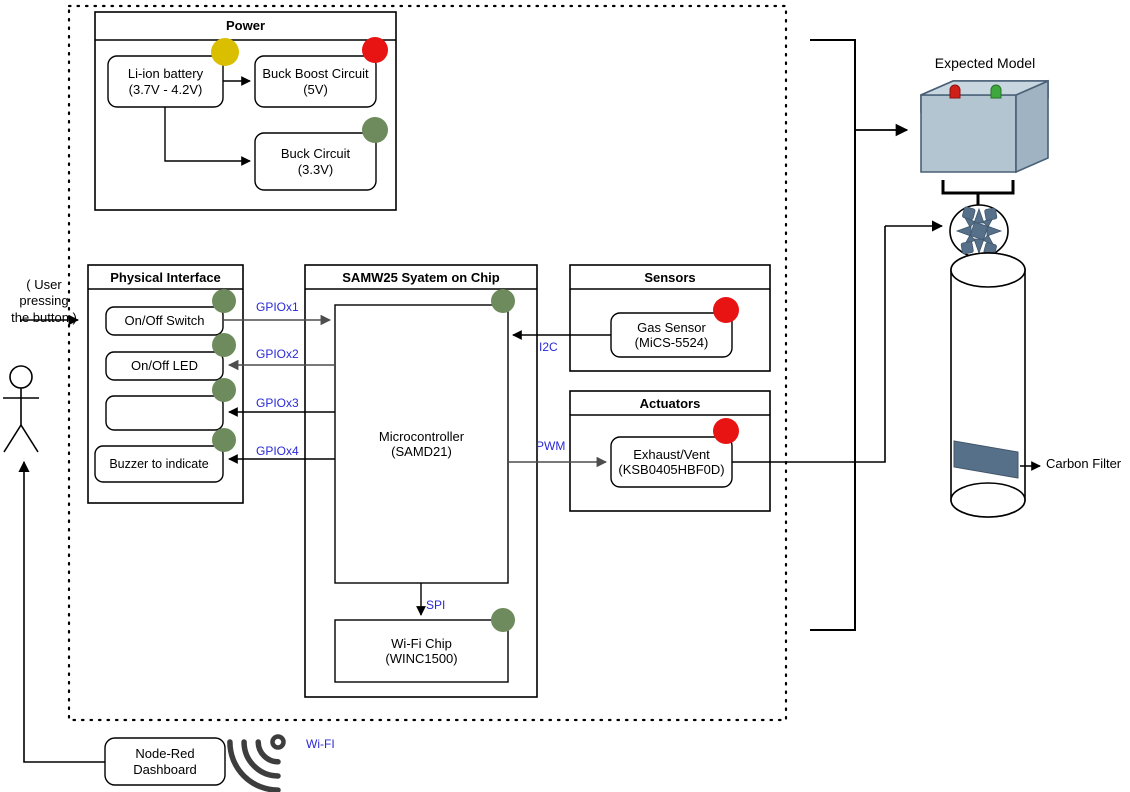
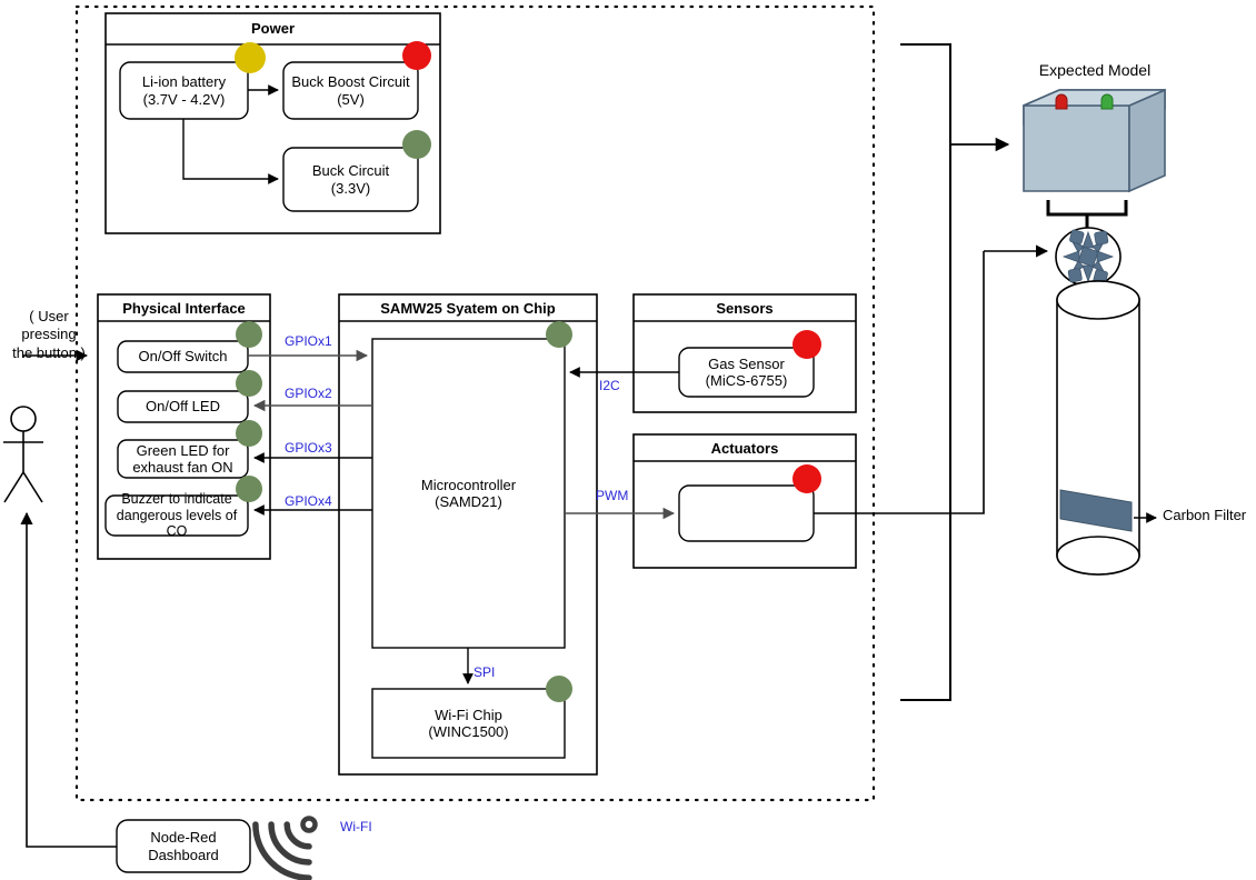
  Power
  Li-ion battery
  (3.7V - 4.2V)
  Buck Boost Circuit
  (5V)
  Buck Circuit
  (3.3V)
  Physical Interface
  On/Off Switch
  On/Off LED
+ Green LED for
+ exhaust fan ON
  Buzzer to indicate
+ dangerous levels of CO
  SAMW25 Syatem on Chip
  Microcontroller
  (SAMD21)
  Wi-Fi Chip
  (WINC1500)
  Sensors
  Gas Sensor
- (MiCS-5524)
+ (MiCS-6755)
  Actuators
- Exhaust/Vent
- (KSB0405HBF0D)
  GPIOx1
  GPIOx2
  GPIOx3
  GPIOx4
  I2C
  PWM
  SPI
  Wi-FI
  Expected Model
  Carbon Filter
  ( User
  pressing
  the button )
  Node-Red Dashboard
